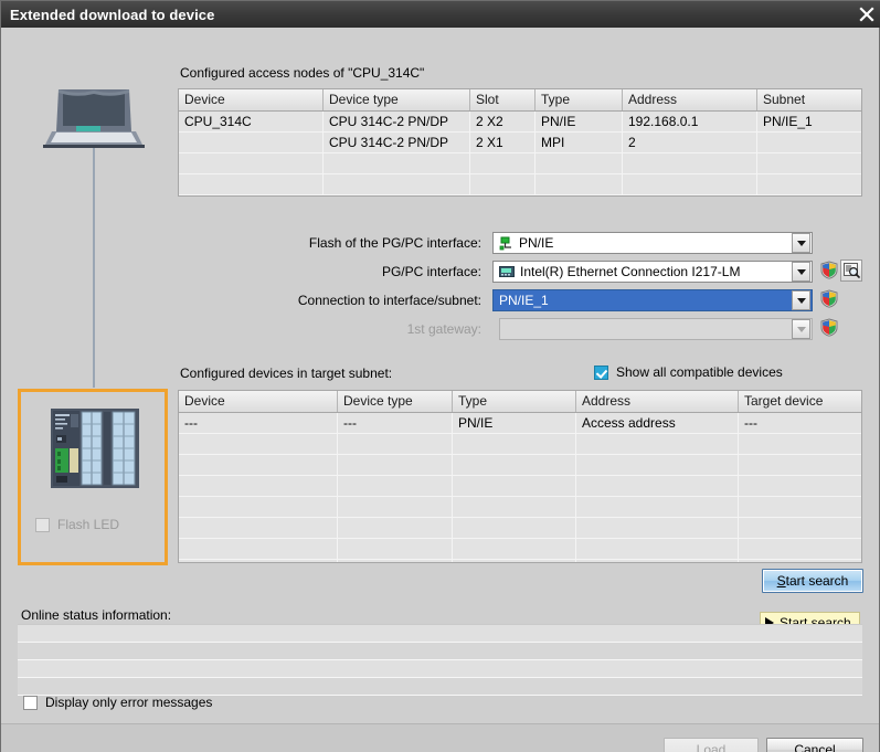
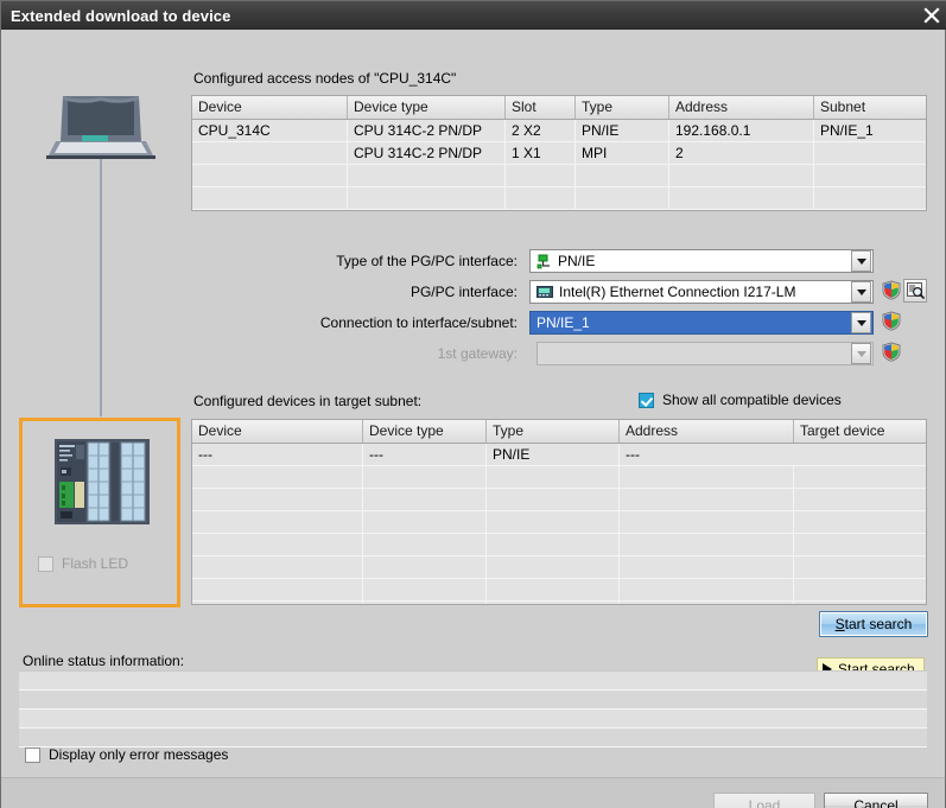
  Extended download to device
  Configured access nodes of "CPU_314C"
  Device
  Device type
  Slot
  Type
  Address
  Subnet
  CPU_314C
  CPU 314C-2 PN/DP
  2 X2
  PN/IE
  192.168.0.1
  PN/IE_1
  CPU 314C-2 PN/DP
- 2 X1
+ 1 X1
  MPI
  2
- Flash of the PG/PC interface:
+ Type of the PG/PC interface:
  PN/IE
  PG/PC interface:
  Intel(R) Ethernet Connection I217-LM
  Connection to interface/subnet:
  PN/IE_1
  1st gateway:
  Flash LED
  Configured devices in target subnet:
  Show all compatible devices
  Device
  Device type
  Type
  Address
  Target device
  ---
  ---
  PN/IE
- Access address
  ---
  Start search
  Online status information:
  Start search
  Display only error messages
  Load
  Cancel
